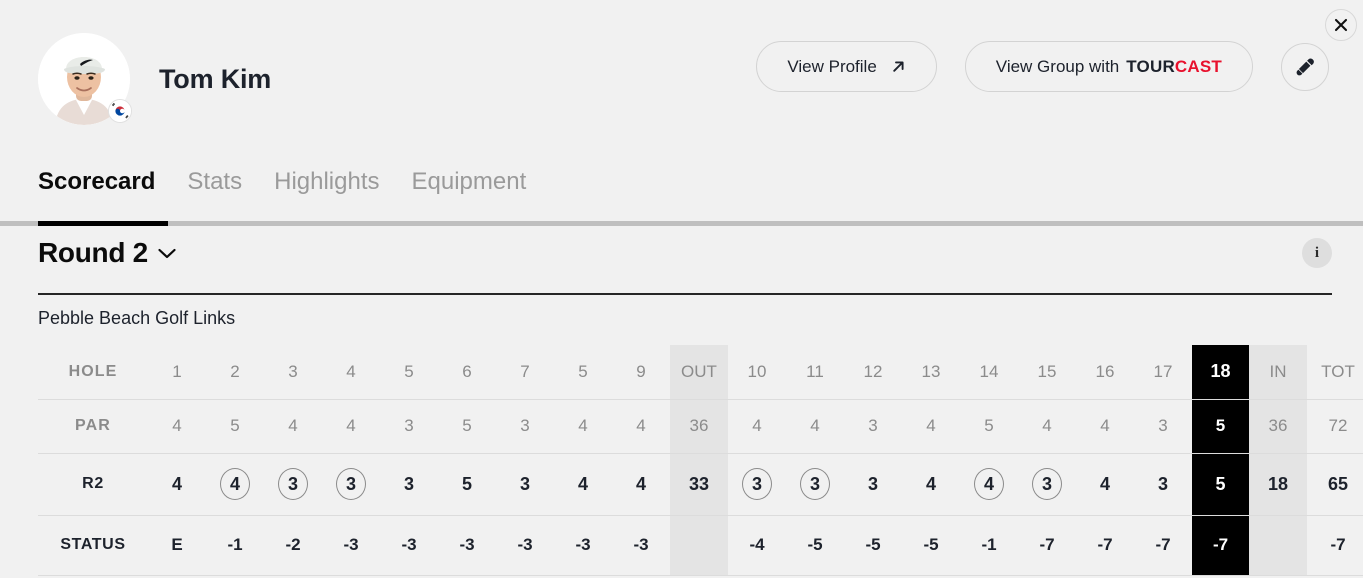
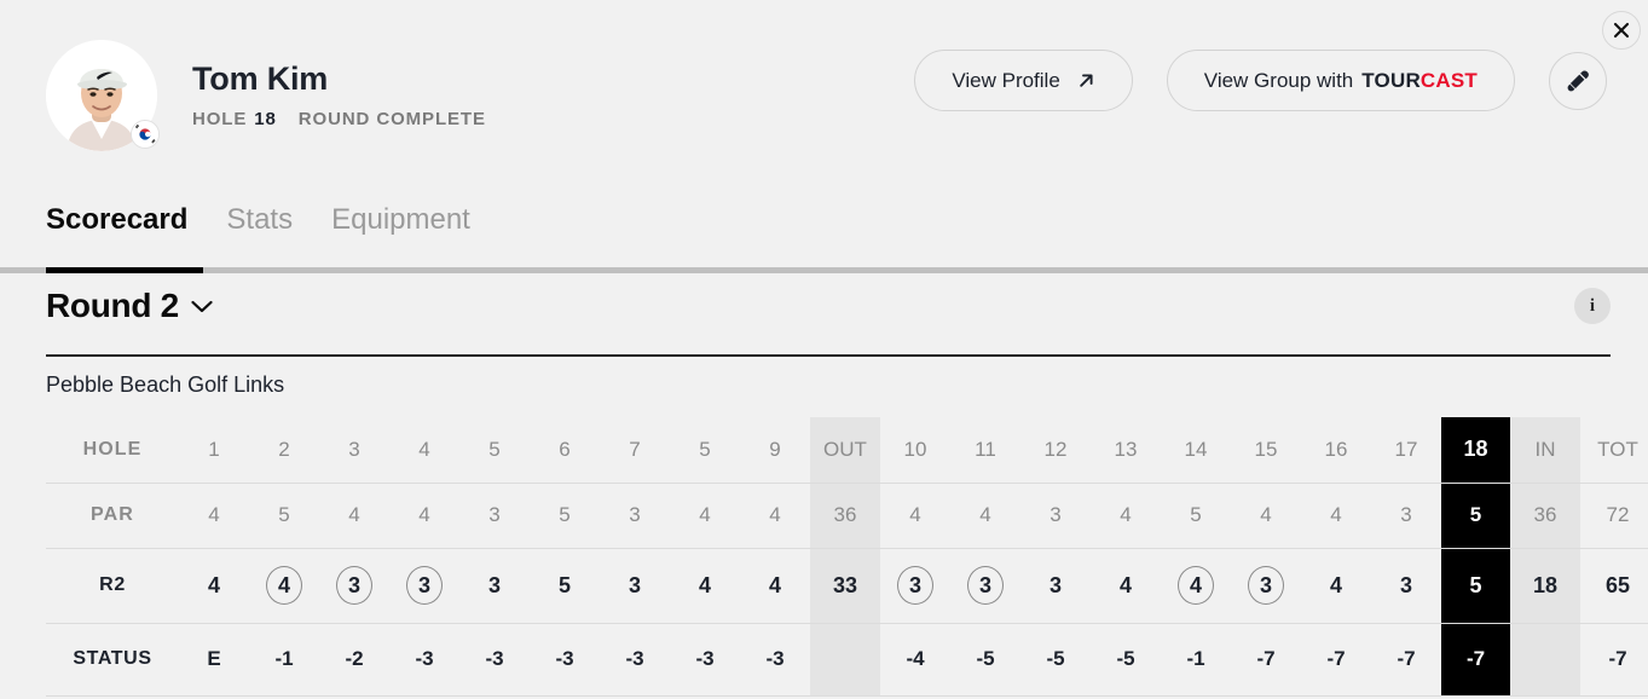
  Tom Kim
+ HOLE
+ 18
+ ROUND COMPLETE
  View Profile
  View Group with
  TOURCAST
  Scorecard
  Stats
- Highlights
  Equipment
  Round 2
  i
  Pebble Beach Golf Links
  HOLE	1	2	3	4	5	6	7	5	9	OUT	10	11	12	13	14	15	16	17	18	IN	TOT
  PAR	4	5	4	4	3	5	3	4	4	36	4	4	3	4	5	4	4	3	5	36	72
  R2	4	4	3	3	3	5	3	4	4	33	3	3	3	4	4	3	4	3	5	18	65
  STATUS	E	-1	-2	-3	-3	-3	-3	-3	-3		-4	-5	-5	-5	-1	-7	-7	-7	-7		-7
